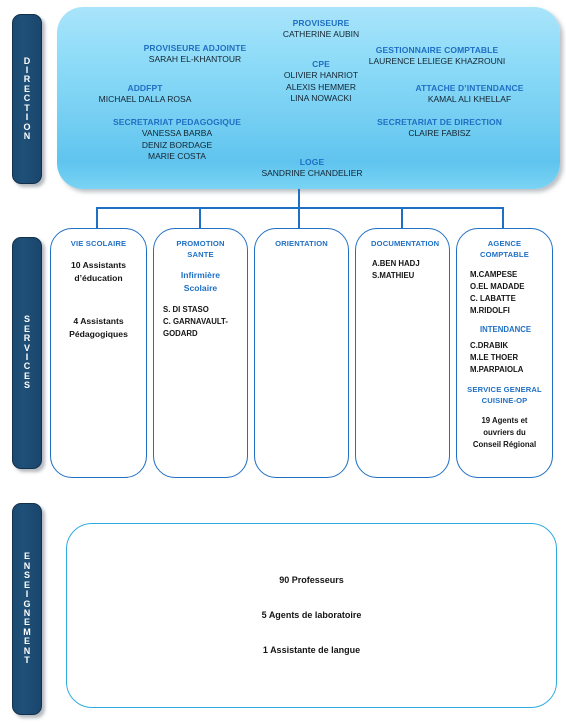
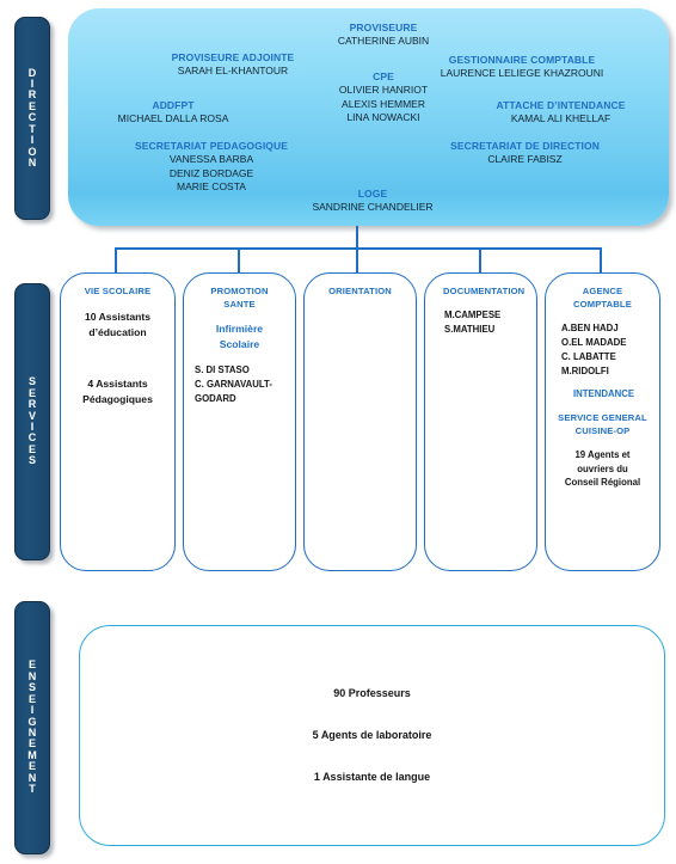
  D
  I
  R
  E
  C
  T
  I
  O
  N
  PROVISEURE
  CATHERINE AUBIN
  PROVISEURE ADJOINTE
  SARAH EL-KHANTOUR
  GESTIONNAIRE COMPTABLE
  LAURENCE LELIEGE KHAZROUNI
  CPE
  OLIVIER HANRIOT
  ALEXIS HEMMER
  LINA NOWACKI
  ADDFPT
  MICHAEL DALLA ROSA
  ATTACHE D’INTENDANCE
  KAMAL ALI KHELLAF
  SECRETARIAT PEDAGOGIQUE
  VANESSA BARBA
  DENIZ BORDAGE
  MARIE COSTA
  SECRETARIAT DE DIRECTION
  CLAIRE FABISZ
  LOGE
  SANDRINE CHANDELIER
  S
  E
  R
  V
  I
  C
  E
  S
  VIE SCOLAIRE
  10 Assistants
  d’éducation
  4 Assistants
  Pédagogiques
  PROMOTION
  SANTE
  Infirmière
  Scolaire
  S. DI STASO
  C. GARNAVAULT-
  GODARD
  ORIENTATION
  DOCUMENTATION
- A.BEN HADJ
+ M.CAMPESE
  S.MATHIEU
  AGENCE
  COMPTABLE
- M.CAMPESE
+ A.BEN HADJ
  O.EL MADADE
  C. LABATTE
  M.RIDOLFI
  INTENDANCE
- C.DRABIK
- M.LE THOER
- M.PARPAIOLA
  SERVICE GENERAL
  CUISINE-OP
  19 Agents et
  ouvriers du
  Conseil Régional
  E
  N
  S
  E
  I
  G
  N
  E
  M
  E
  N
  T
  90 Professeurs
  5 Agents de laboratoire
  1 Assistante de langue
